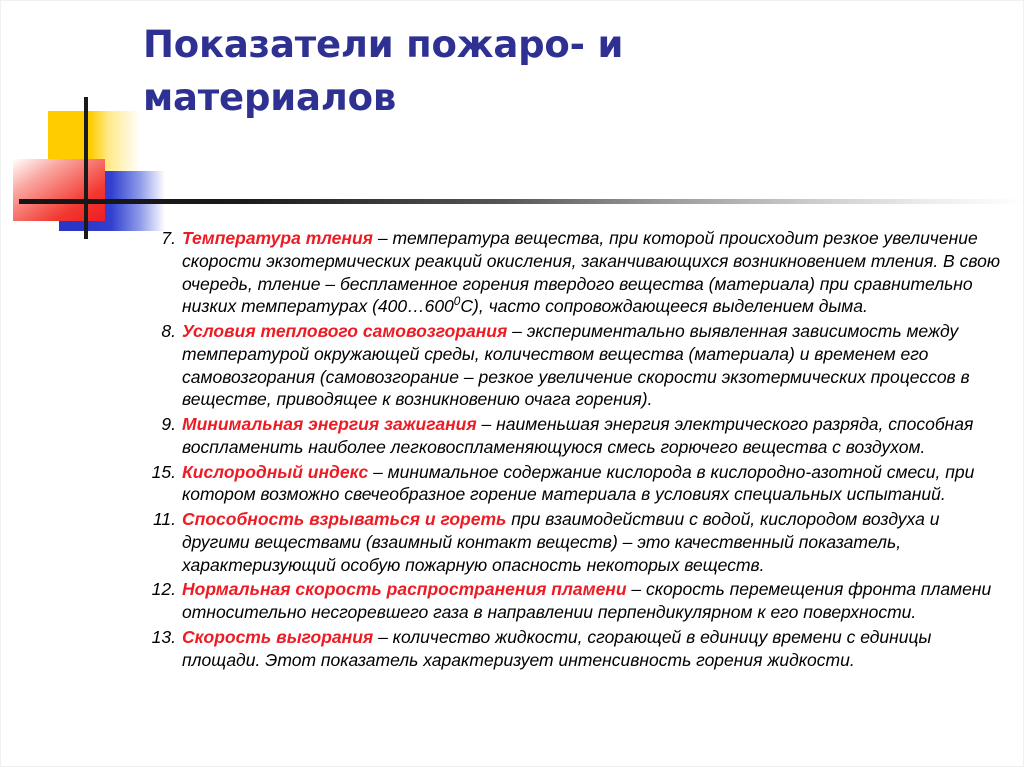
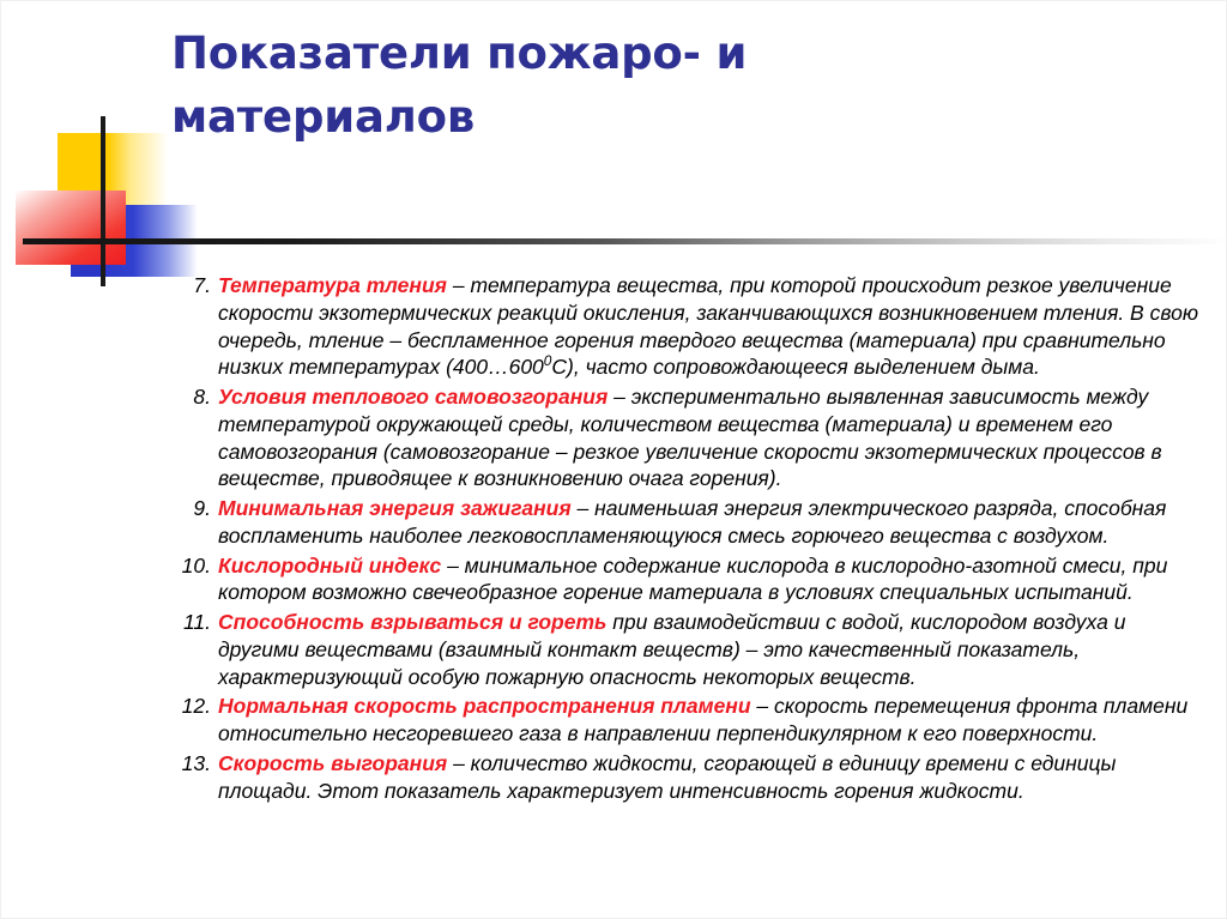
  Показатели пожаро- и
  материалов
  7.
  Температура тления – температура вещества, при которой происходит резкое увеличение скорости экзотермических реакций окисления, заканчивающихся возникновением тления. В свою очередь, тление – беспламенное горения твердого вещества (материала) при сравнительно низких температурах (400…6000С), часто сопровождающееся выделением дыма.
  8.
  Условия теплового самовозгорания – экспериментально выявленная зависимость между температурой окружающей среды, количеством вещества (материала) и временем его самовозгорания (самовозгорание – резкое увеличение скорости экзотермических процессов в веществе, приводящее к возникновению очага горения).
  9.
  Минимальная энергия зажигания – наименьшая энергия электрического разряда, способная воспламенить наиболее легковоспламеняющуюся смесь горючего вещества с воздухом.
- 15.
+ 10.
  Кислородный индекс – минимальное содержание кислорода в кислородно-азотной смеси, при котором возможно свечеобразное горение материала в условиях специальных испытаний.
  11.
  Способность взрываться и гореть при взаимодействии с водой, кислородом воздуха и другими веществами (взаимный контакт веществ) – это качественный показатель, характеризующий особую пожарную опасность некоторых веществ.
  12.
  Нормальная скорость распространения пламени – скорость перемещения фронта пламени относительно несгоревшего газа в направлении перпендикулярном к его поверхности.
  13.
  Скорость выгорания – количество жидкости, сгорающей в единицу времени с единицы площади. Этот показатель характеризует интенсивность горения жидкости.
